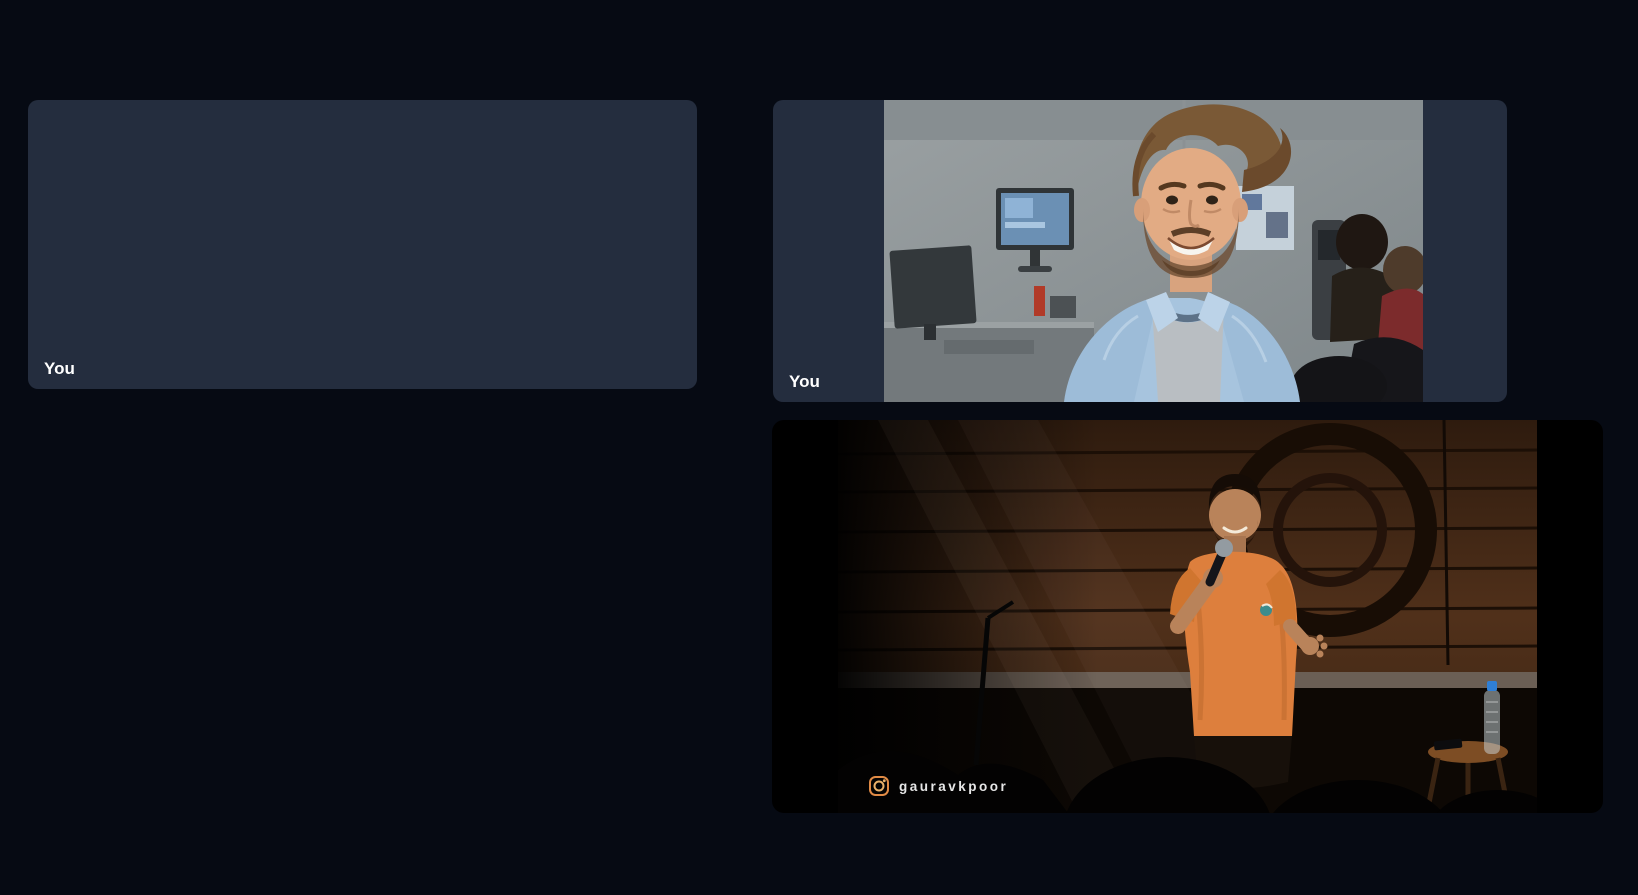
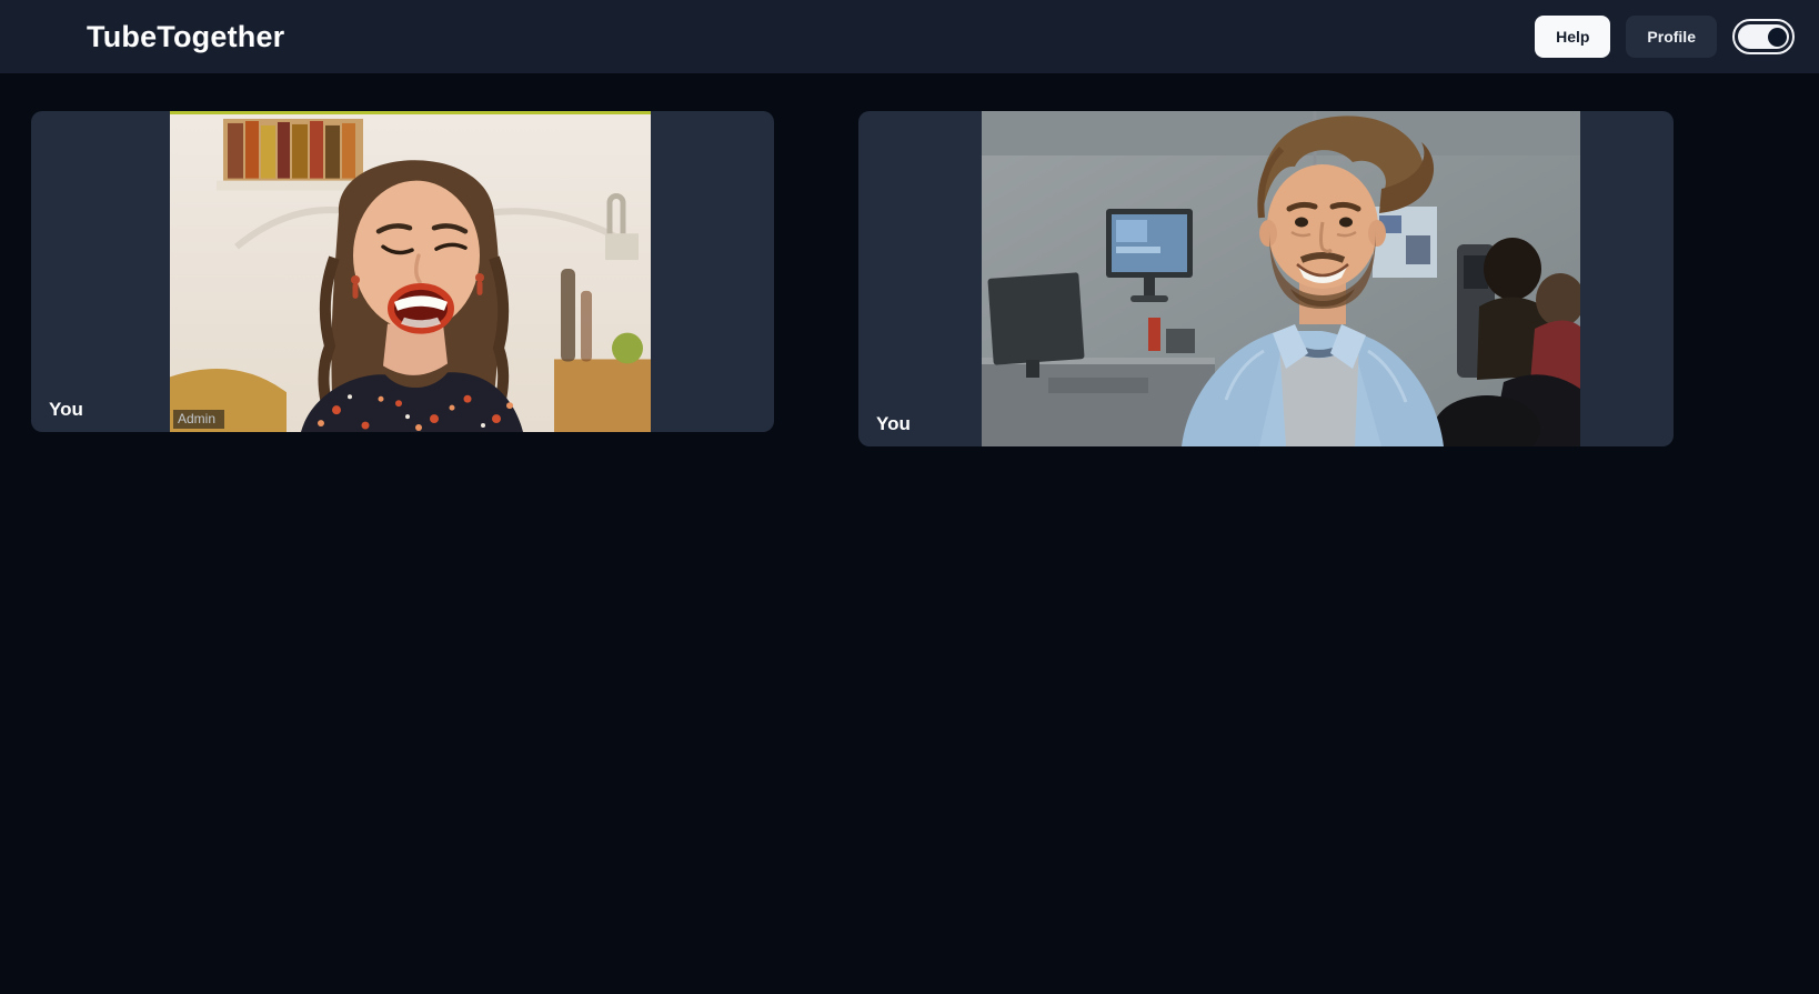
+ TubeTogether
+ Help
+ Profile
+ Admin
  You
  You
- gauravkpoor
